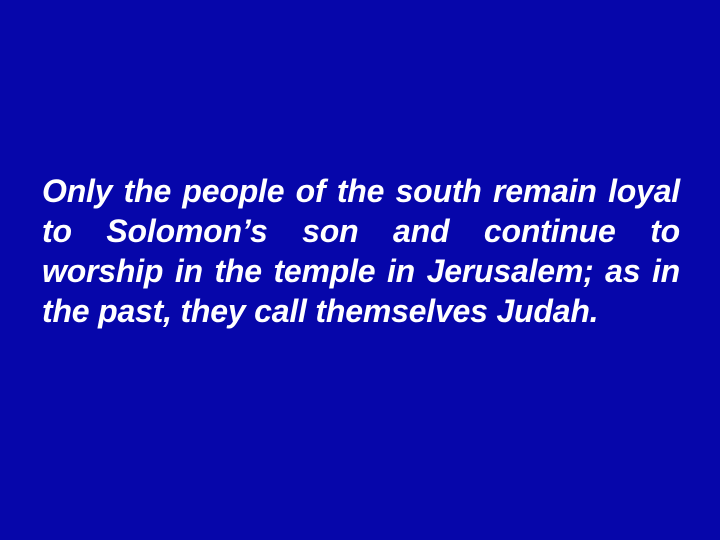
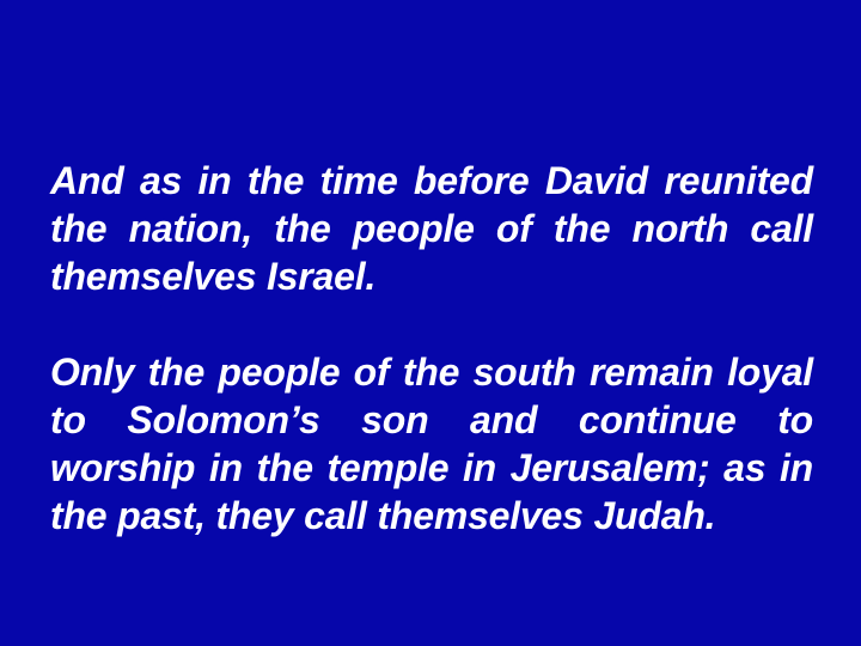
+ And as in the time before David reunited the nation, the people of the north call themselves Israel.
  Only the people of the south remain loyal to Solomon’s son and continue to worship in the temple in Jerusalem; as in the past, they call themselves Judah.
